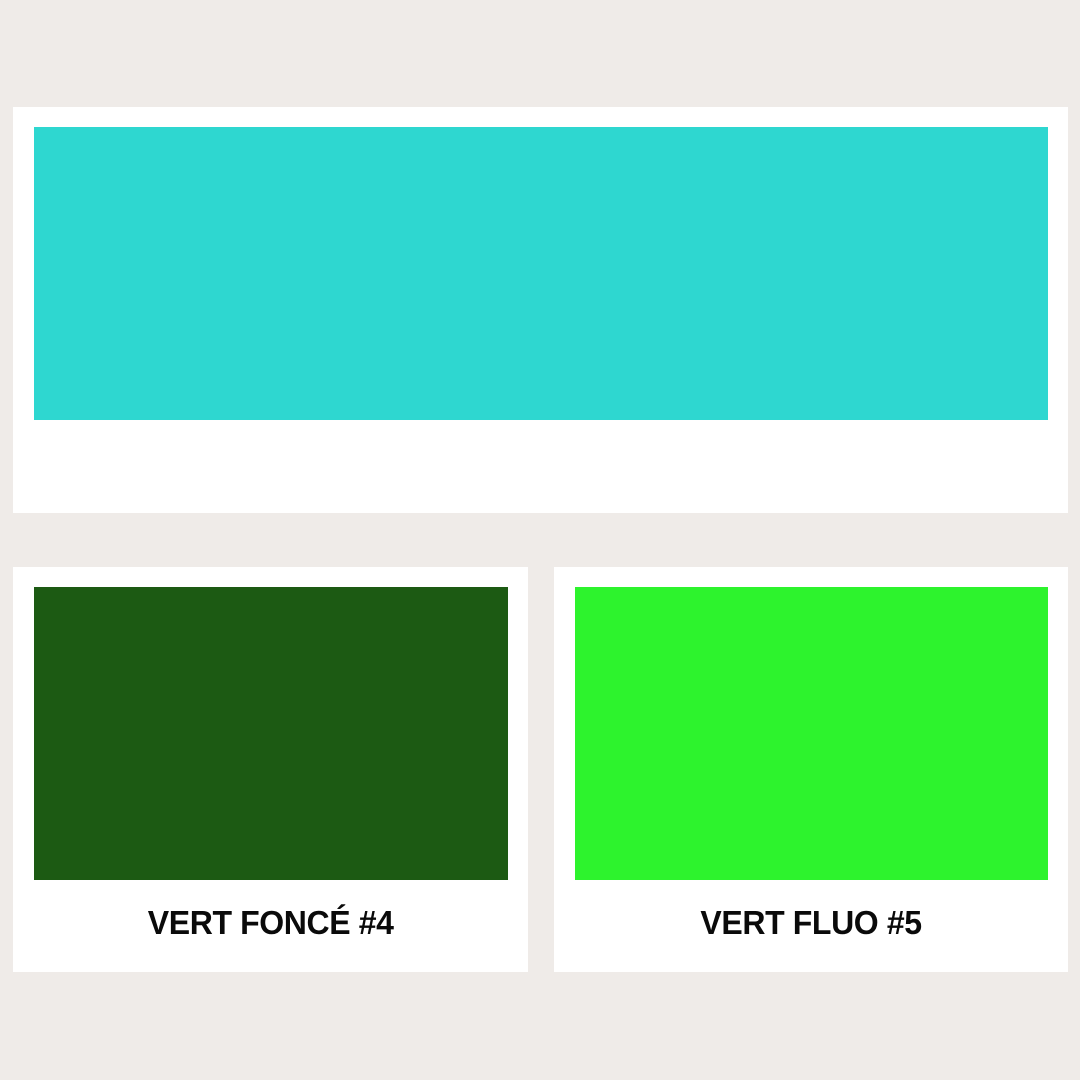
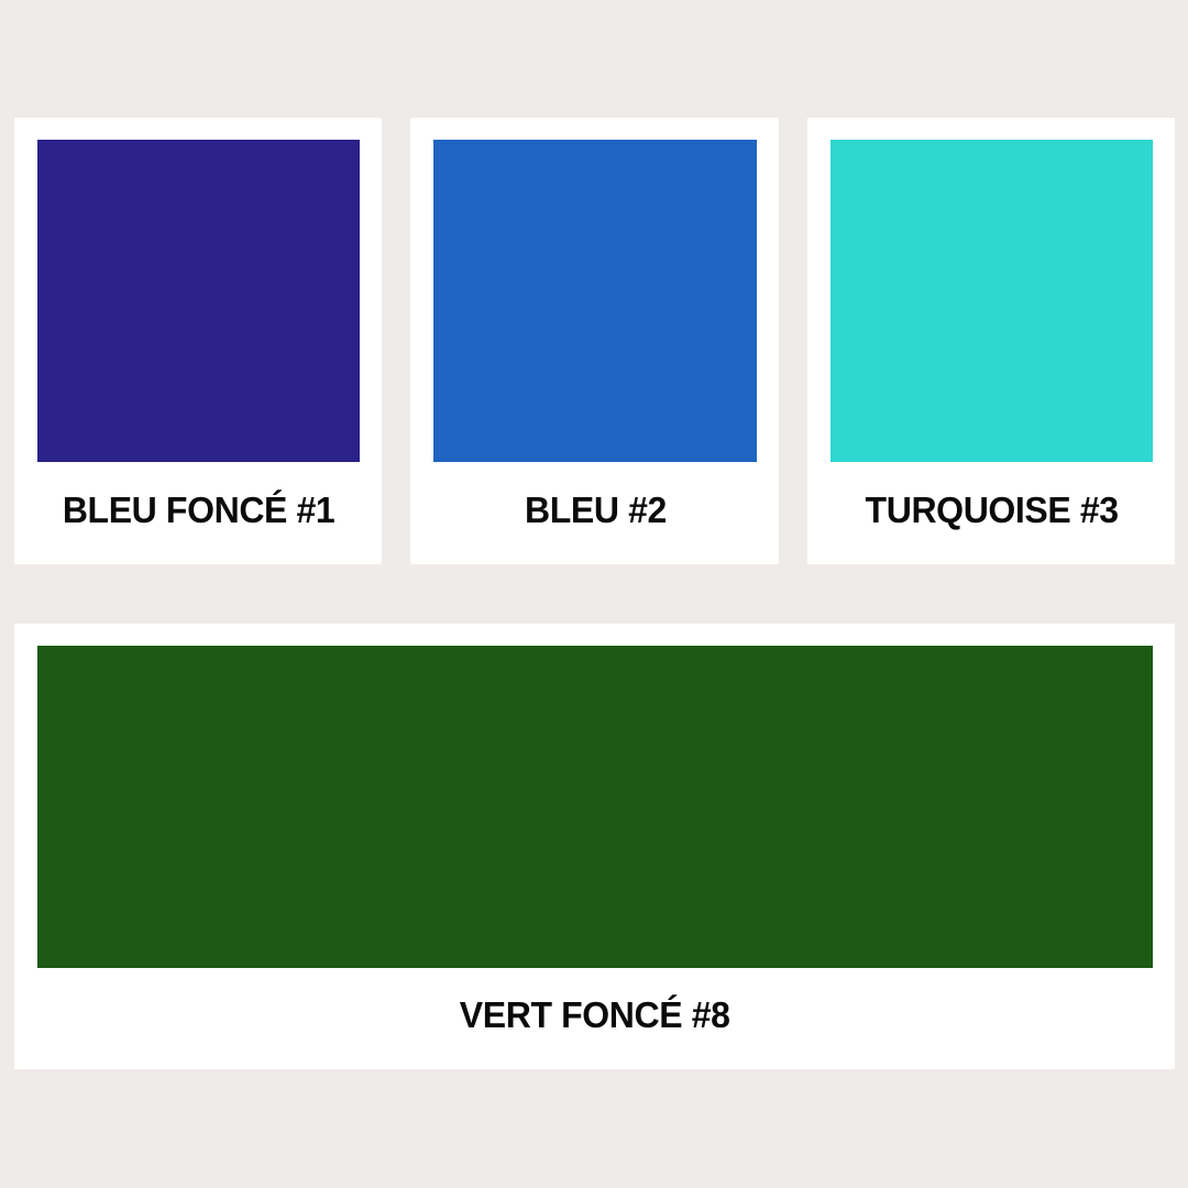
+ BLEU FONCÉ #1
+ BLEU #2
+ TURQUOISE #3
- VERT FONCÉ #4
+ VERT FONCÉ #8
- VERT FLUO #5
